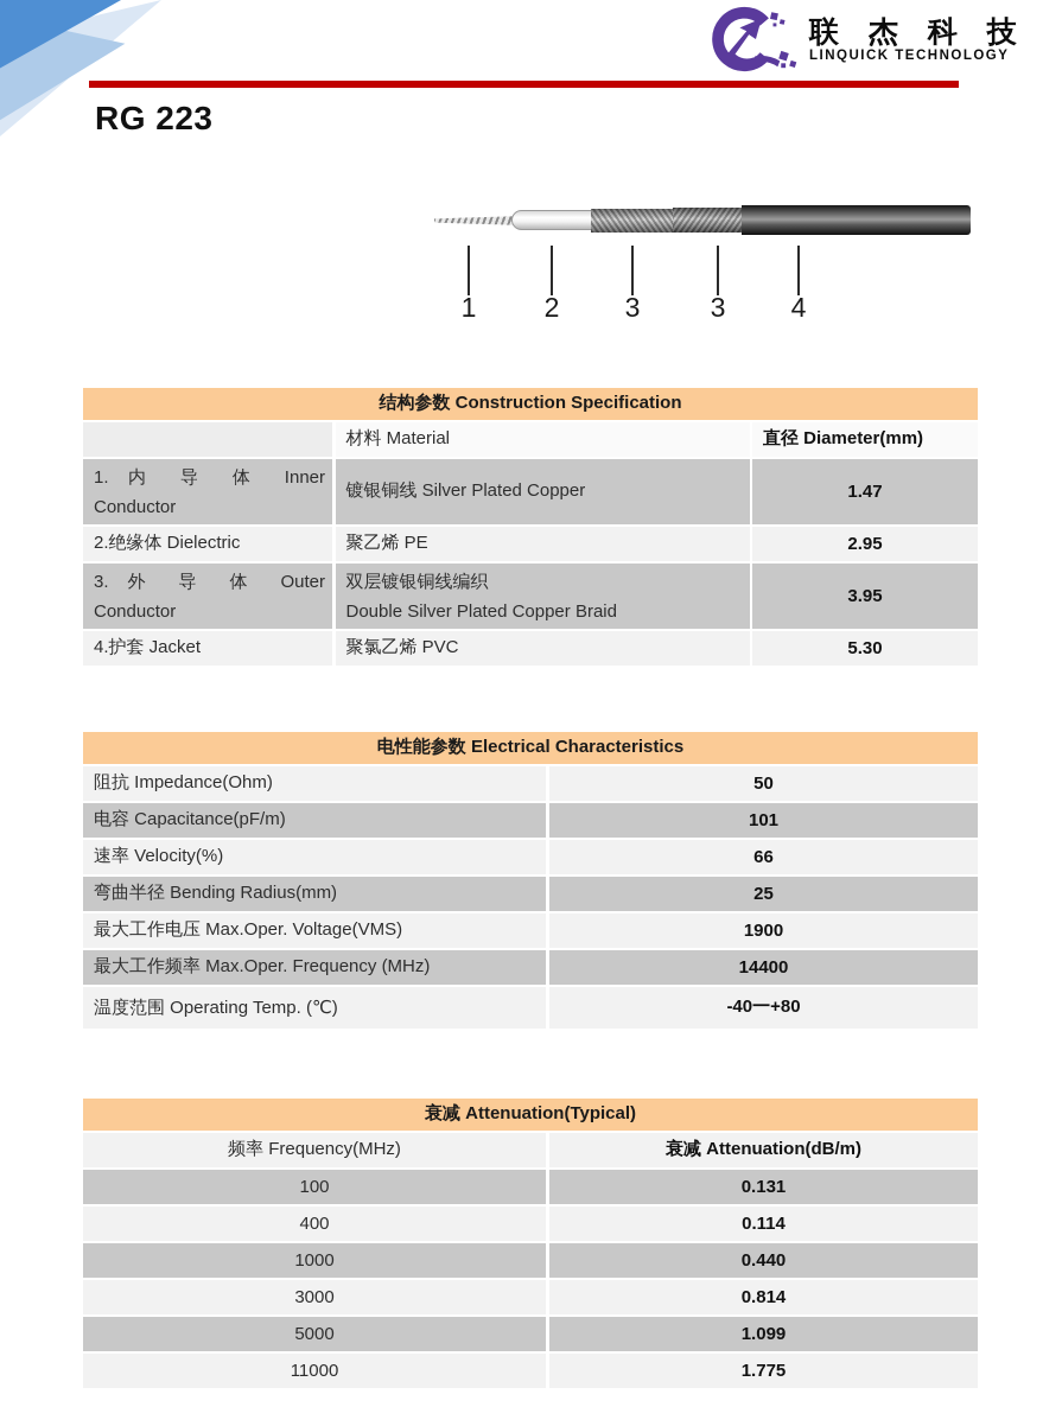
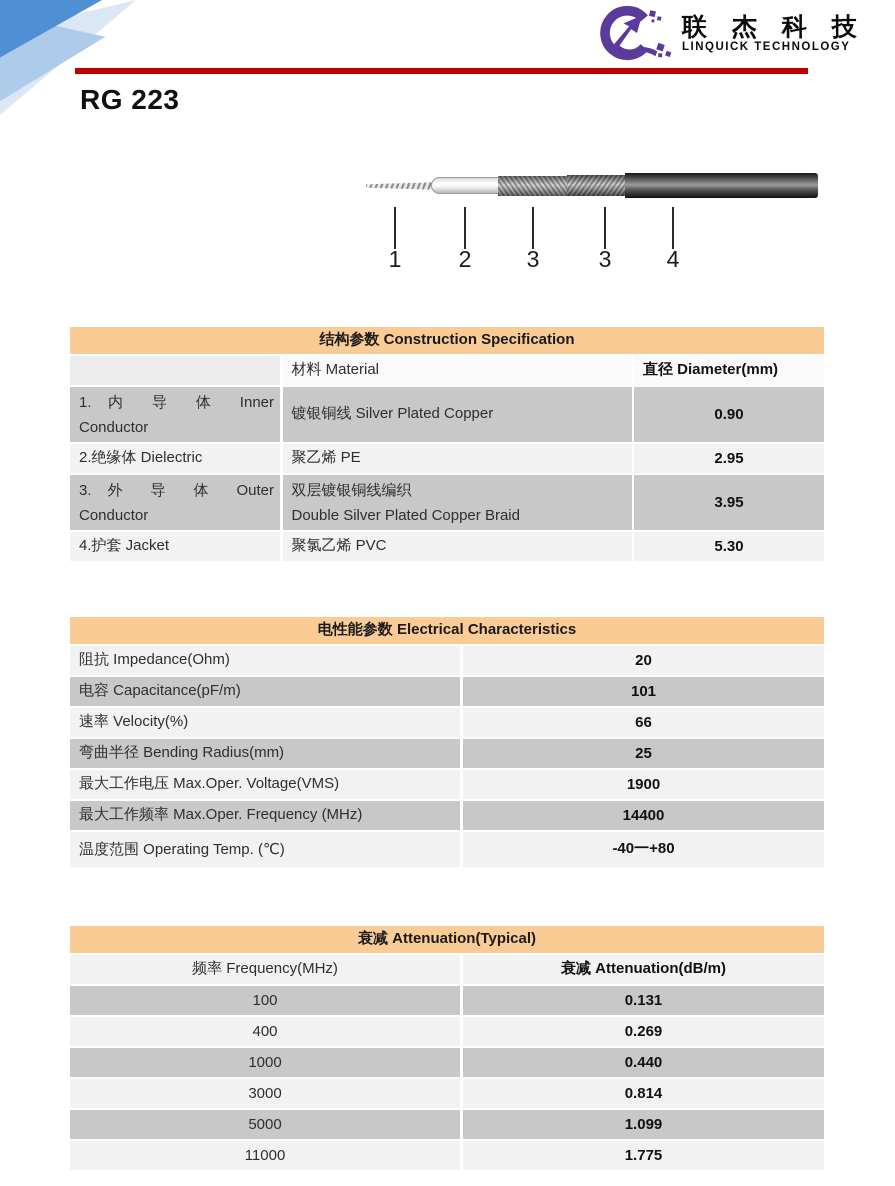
  联 杰 科 技
  LINQUICK TECHNOLOGY
  RG 223
  1
  2
  3
  3
  4
  结构参数 Construction Specification
  材料 Material
  直径 Diameter(mm)
  1. 内 导 体 Inner
  Conductor
  镀银铜线 Silver Plated Copper
- 1.47
+ 0.90
  2.绝缘体 Dielectric
  聚乙烯 PE
  2.95
  3. 外 导 体 Outer
  Conductor
  双层镀银铜线编织
  Double Silver Plated Copper Braid
  3.95
  4.护套 Jacket
  聚氯乙烯 PVC
  5.30
  电性能参数 Electrical Characteristics
  阻抗 Impedance(Ohm)
- 50
+ 20
  电容 Capacitance(pF/m)
  101
  速率 Velocity(%)
  66
  弯曲半径 Bending Radius(mm)
  25
  最大工作电压 Max.Oper. Voltage(VMS)
  1900
  最大工作频率 Max.Oper. Frequency (MHz)
  14400
  温度范围 Operating Temp. (℃)
  -40一+80
  衰减 Attenuation(Typical)
  频率 Frequency(MHz)
  衰减 Attenuation(dB/m)
  100
  0.131
  400
- 0.114
+ 0.269
  1000
  0.440
  3000
  0.814
  5000
  1.099
  11000
  1.775
